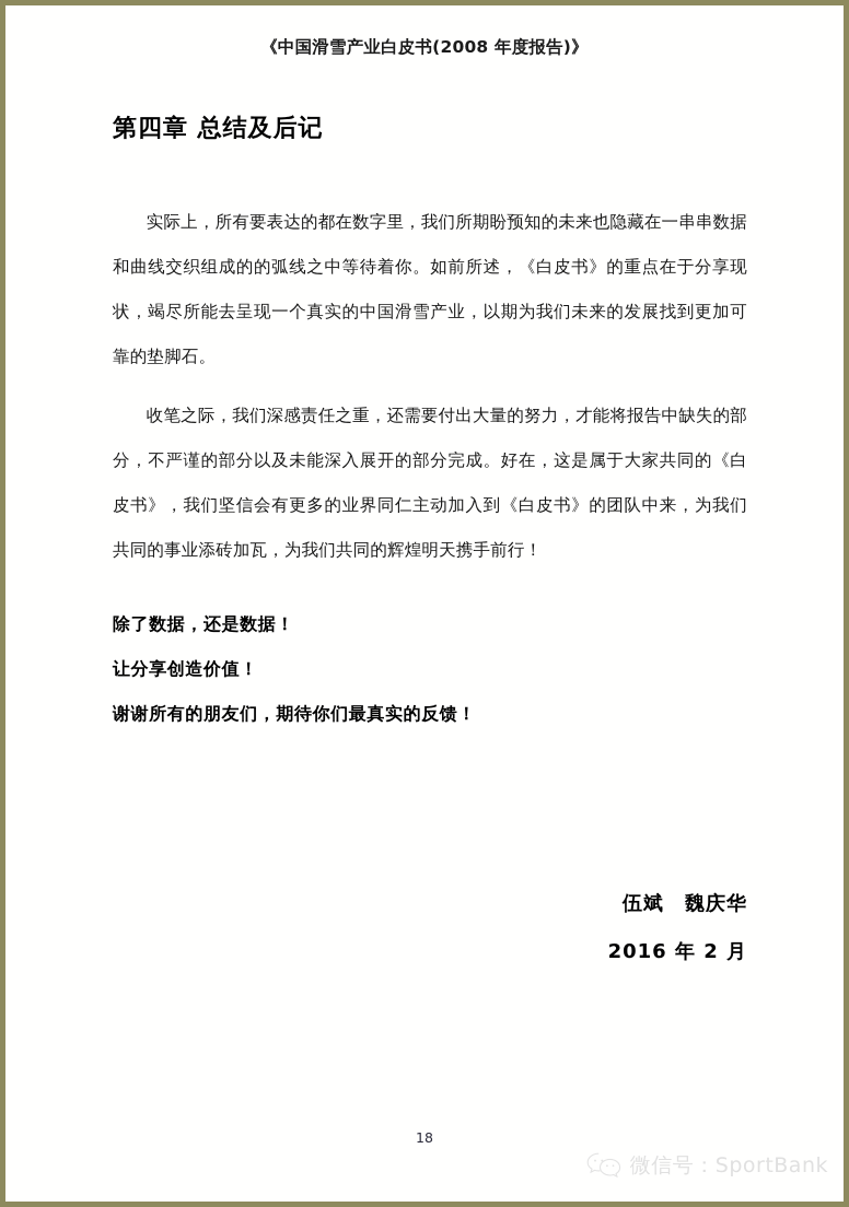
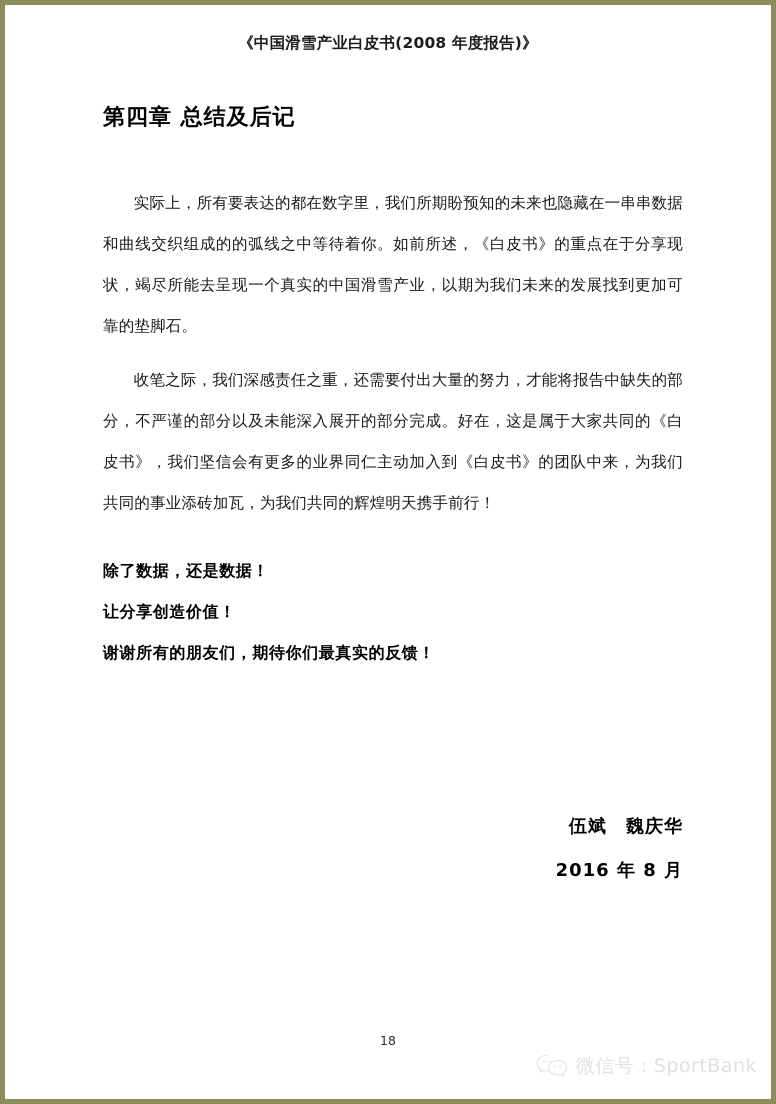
  《中国滑雪产业白皮书(2008 年度报告)》
  第四章 总结及后记
  实际上，所有要表达的都在数字里，我们所期盼预知的未来也隐藏在一串串数据和曲线交织组成的的弧线之中等待着你。如前所述，《白皮书》的重点在于分享现状，竭尽所能去呈现一个真实的中国滑雪产业，以期为我们未来的发展找到更加可靠的垫脚石。
  收笔之际，我们深感责任之重，还需要付出大量的努力，才能将报告中缺失的部分，不严谨的部分以及未能深入展开的部分完成。好在，这是属于大家共同的《白皮书》，我们坚信会有更多的业界同仁主动加入到《白皮书》的团队中来，为我们共同的事业添砖加瓦，为我们共同的辉煌明天携手前行！
  除了数据，还是数据！
  让分享创造价值！
  谢谢所有的朋友们，期待你们最真实的反馈！
  伍斌 魏庆华
- 2016 年 2 月
+ 2016 年 8 月
  18
  微信号：SportBank
